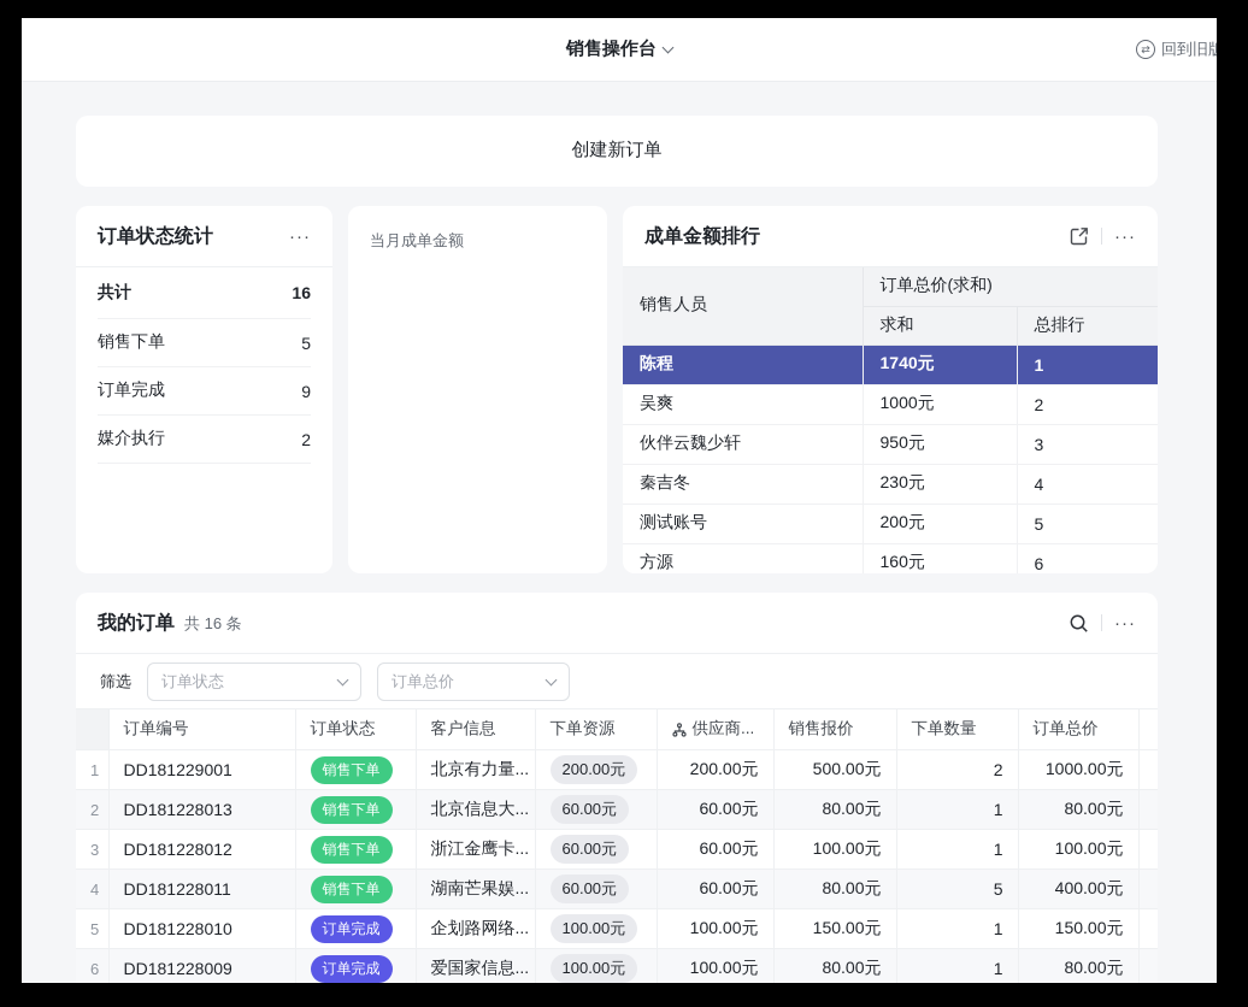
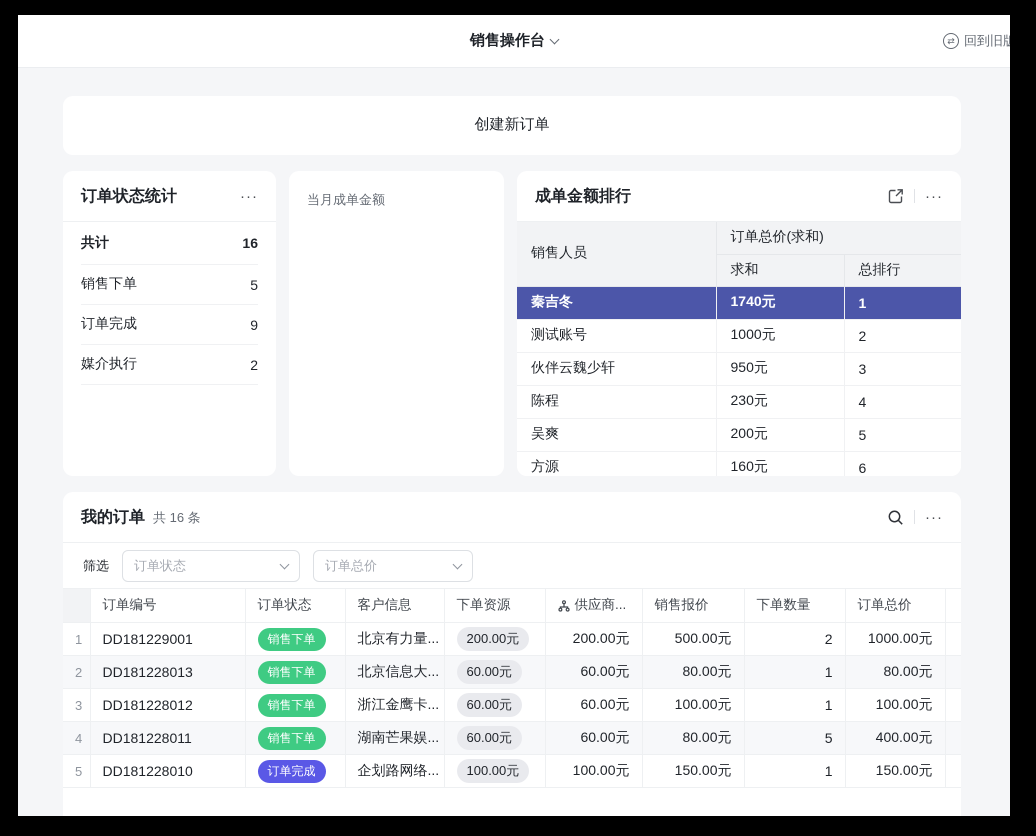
  销售操作台
  ⇄
  回到旧版
  创建新订单
  订单状态统计
  ···
  共计
  16
  销售下单
  5
  订单完成
  9
  媒介执行
  2
  当月成单金额
  成单金额排行
  ···
  销售人员	订单总价(求和)
  求和	总排行
- 陈程	1740元	1
+ 秦吉冬	1740元	1
- 吴爽	1000元	2
+ 测试账号	1000元	2
  伙伴云魏少轩	950元	3
- 秦吉冬	230元	4
+ 陈程	230元	4
- 测试账号	200元	5
+ 吴爽	200元	5
  方源	160元	6
  我的订单
  共 16 条
  ···
  筛选
  订单状态
  订单总价
  	订单编号	订单状态	客户信息	下单资源	供应商...	销售报价	下单数量	订单总价
  1	DD181229001	销售下单	北京有力量...	200.00元	200.00元	500.00元	2	1000.00元
  2	DD181228013	销售下单	北京信息大...	60.00元	60.00元	80.00元	1	80.00元
  3	DD181228012	销售下单	浙江金鹰卡...	60.00元	60.00元	100.00元	1	100.00元
  4	DD181228011	销售下单	湖南芒果娱...	60.00元	60.00元	80.00元	5	400.00元
  5	DD181228010	订单完成	企划路网络...	100.00元	100.00元	150.00元	1	150.00元
- 6	DD181228009	订单完成	爱国家信息...	100.00元	100.00元	80.00元	1	80.00元
